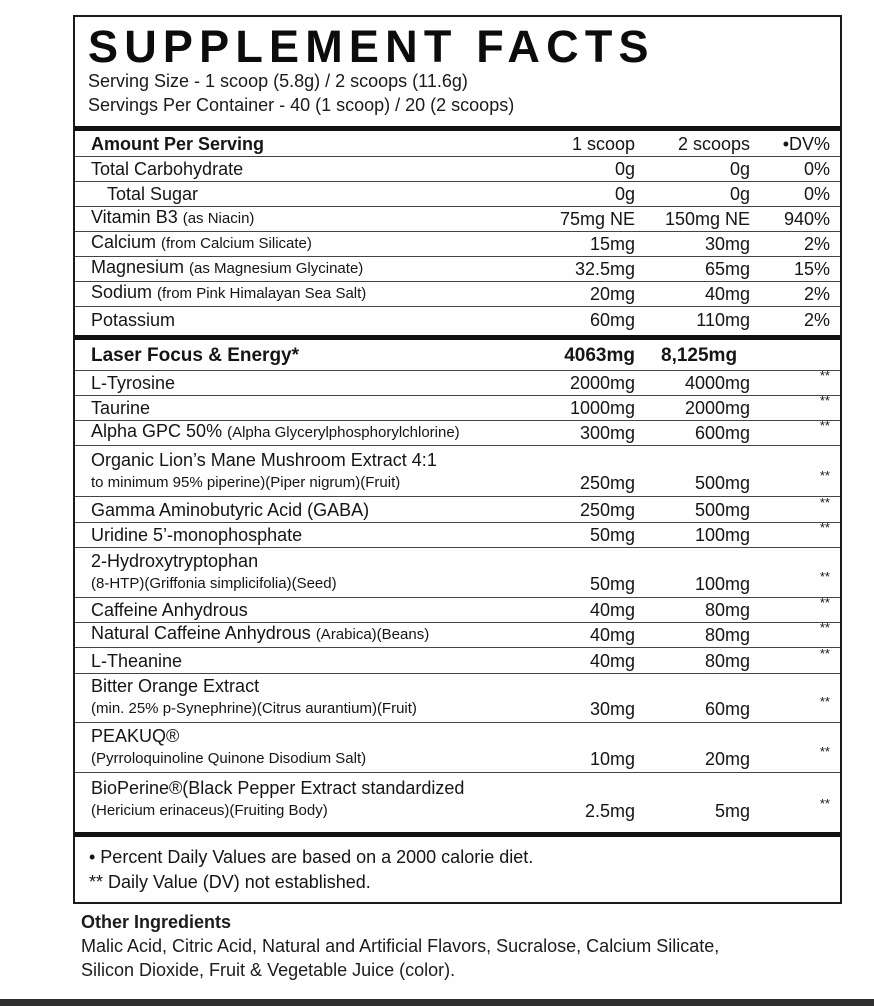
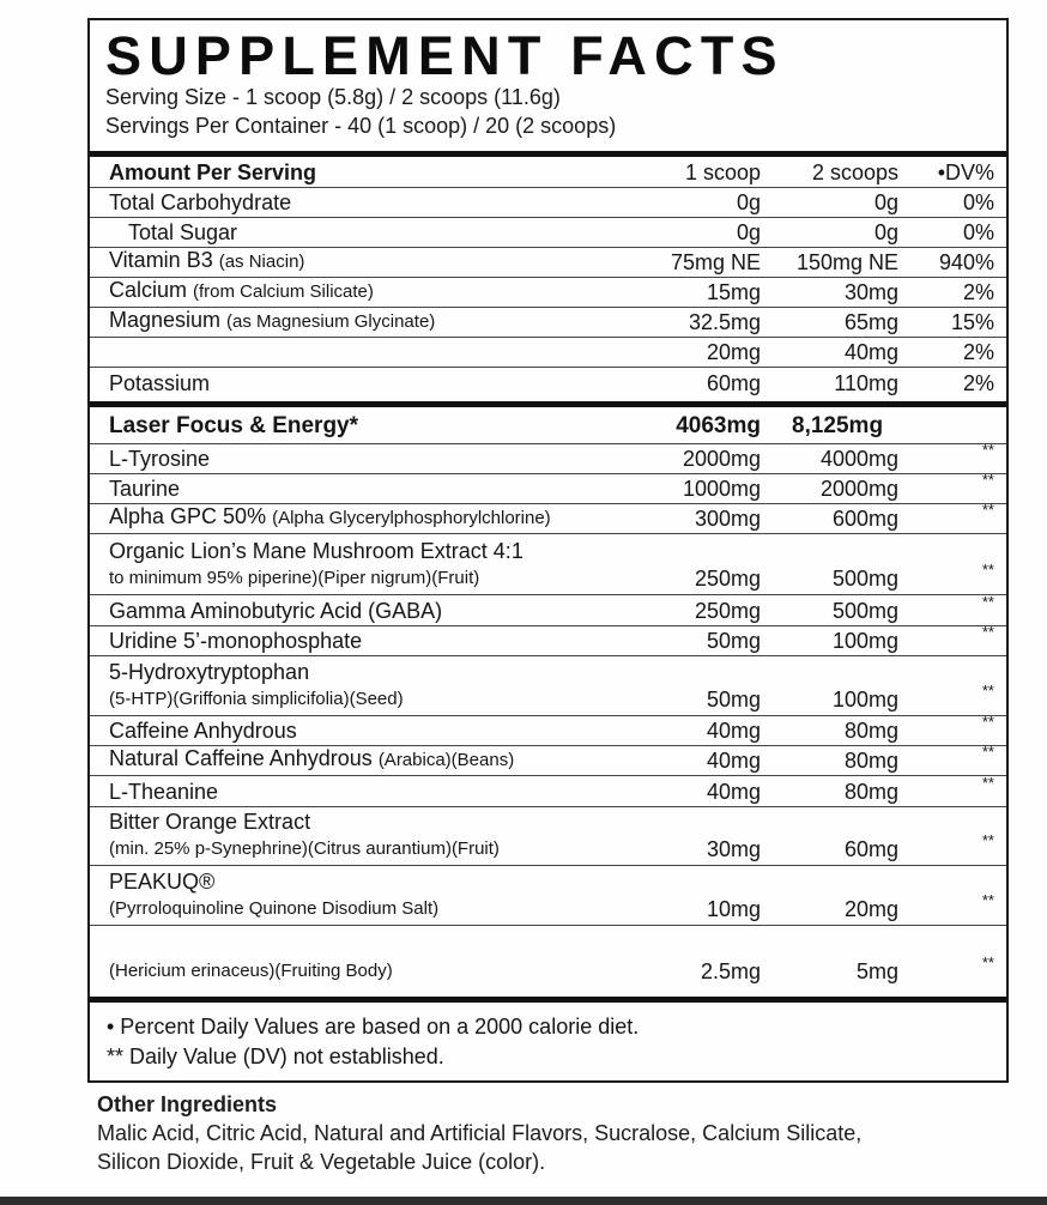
  SUPPLEMENT FACTS
  Serving Size - 1 scoop (5.8g) / 2 scoops (11.6g)
  Servings Per Container - 40 (1 scoop) / 20 (2 scoops)
  Amount Per Serving
  1 scoop
  2 scoops
  •DV%
  Total Carbohydrate
  0g
  0g
  0%
  Total Sugar
  0g
  0g
  0%
  Vitamin B3 (as Niacin)
  75mg NE
  150mg NE
  940%
  Calcium (from Calcium Silicate)
  15mg
  30mg
  2%
  Magnesium (as Magnesium Glycinate)
  32.5mg
  65mg
  15%
- Sodium (from Pink Himalayan Sea Salt)
  20mg
  40mg
  2%
  Potassium
  60mg
  110mg
  2%
  Laser Focus & Energy*
  4063mg
  8,125mg
  L-Tyrosine
  2000mg
  4000mg
  **
  Taurine
  1000mg
  2000mg
  **
  Alpha GPC 50% (Alpha Glycerylphosphorylchlorine)
  300mg
  600mg
  **
  Organic Lion’s Mane Mushroom Extract 4:1
  to minimum 95% piperine)(Piper nigrum)(Fruit)
  250mg
  500mg
  **
  Gamma Aminobutyric Acid (GABA)
  250mg
  500mg
  **
  Uridine 5’-monophosphate
  50mg
  100mg
  **
- 2-Hydroxytryptophan
+ 5-Hydroxytryptophan
- (8-HTP)(Griffonia simplicifolia)(Seed)
+ (5-HTP)(Griffonia simplicifolia)(Seed)
  50mg
  100mg
  **
  Caffeine Anhydrous
  40mg
  80mg
  **
  Natural Caffeine Anhydrous (Arabica)(Beans)
  40mg
  80mg
  **
  L-Theanine
  40mg
  80mg
  **
  Bitter Orange Extract
  (min. 25% p-Synephrine)(Citrus aurantium)(Fruit)
  30mg
  60mg
  **
  PEAKUQ®
  (Pyrroloquinoline Quinone Disodium Salt)
  10mg
  20mg
  **
- BioPerine®(Black Pepper Extract standardized
  (Hericium erinaceus)(Fruiting Body)
  2.5mg
  5mg
  **
  • Percent Daily Values are based on a 2000 calorie diet.
  ** Daily Value (DV) not established.
  Other Ingredients
  Malic Acid, Citric Acid, Natural and Artificial Flavors, Sucralose, Calcium Silicate,
  Silicon Dioxide, Fruit & Vegetable Juice (color).
